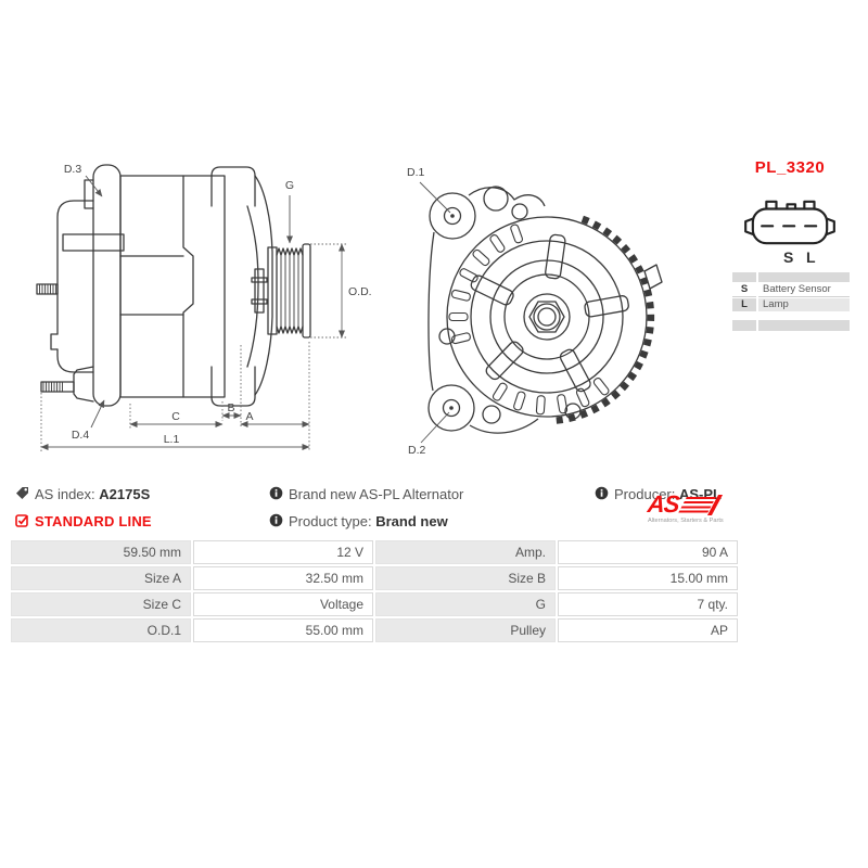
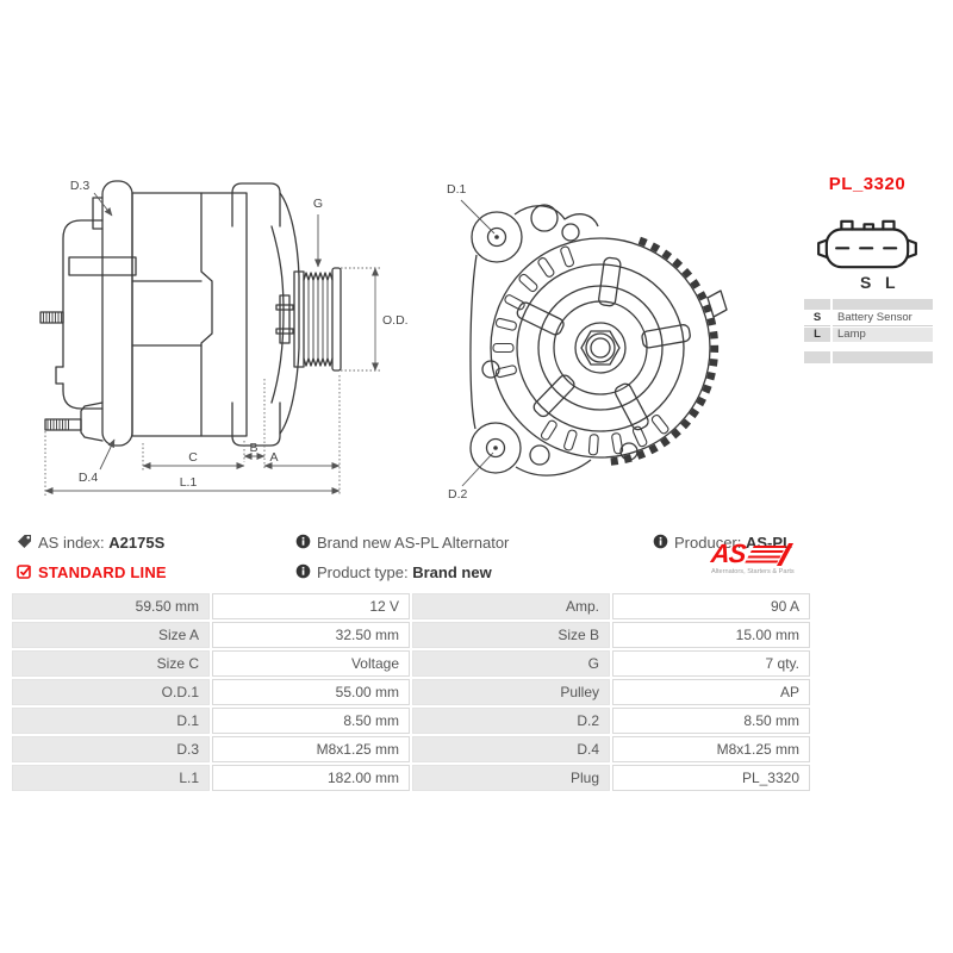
  D.3
  G
  O.D.
  D.4
  C
  B
  A
  L.1
  D.1
  D.2
  PL_3320
  S
  L
  S
  Battery Sensor
  L
  Lamp
  AS index: A2175S
  Brand new AS-PL Alternator
  Producer: AS-P
  STANDARD LINE
  Product type: Brand new
  59.50 mm	12 V	Amp.	90 A
  Size A	32.50 mm	Size B	15.00 mm
  Size C	Voltage	G	7 qty.
  O.D.1	55.00 mm	Pulley	AP
+ D.1	8.50 mm	D.2	8.50 mm
+ D.3	M8x1.25 mm	D.4	M8x1.25 mm
+ L.1	182.00 mm	Plug	PL_3320
